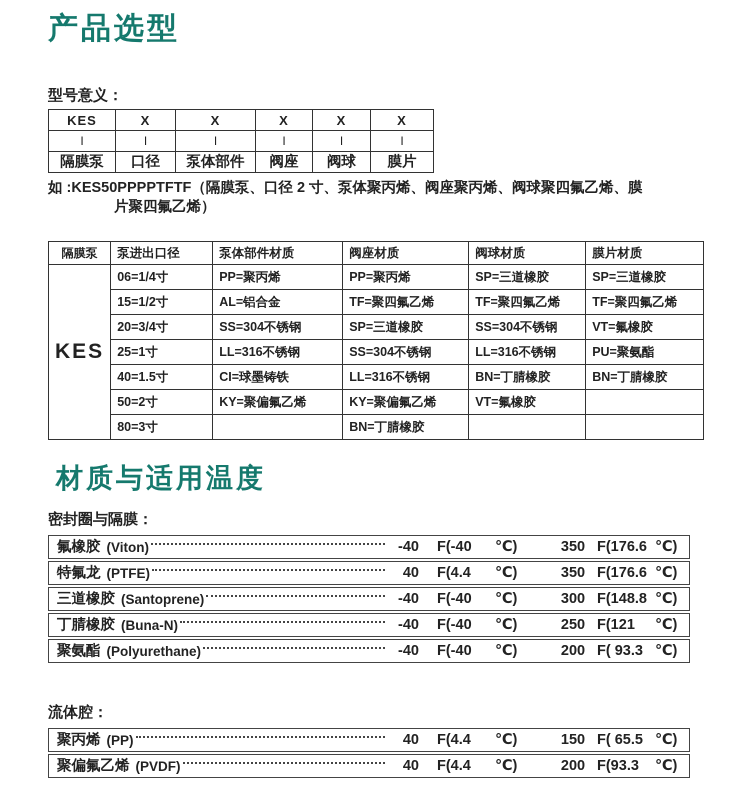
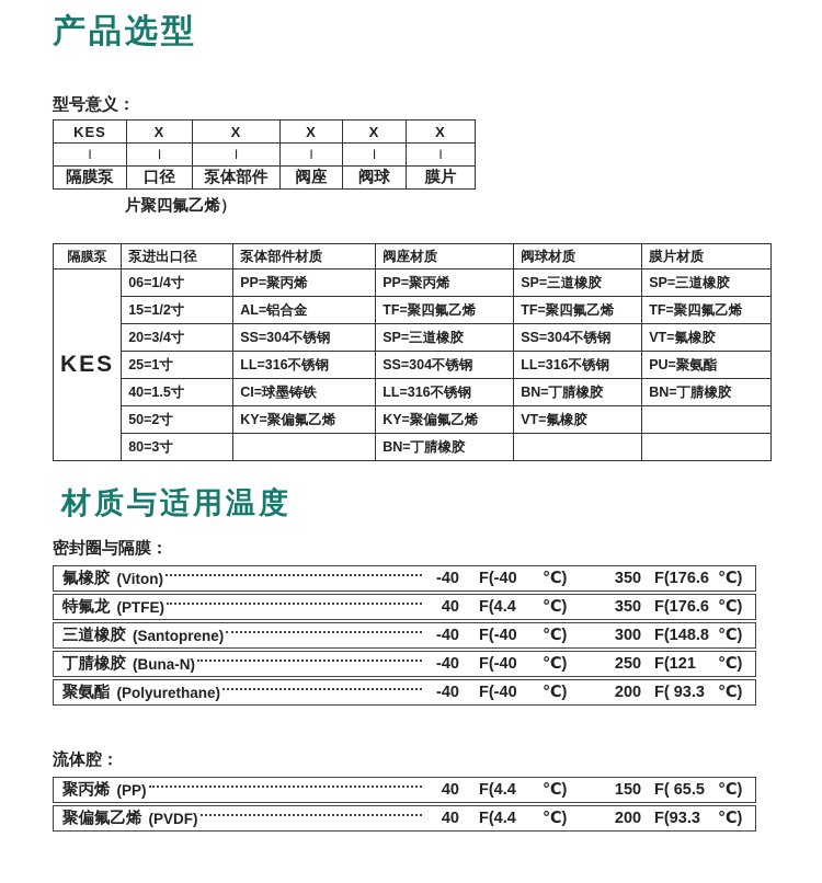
  产品选型
  型号意义：
  KES	X	X	X	X	X
  I	I	I	I	I	I
  隔膜泵	口径	泵体部件	阀座	阀球	膜片
- 如 :KES50PPPPTFTF（隔膜泵、口径 2 寸、泵体聚丙烯、阀座聚丙烯、阀球聚四氟乙烯、膜
  片聚四氟乙烯）
  隔膜泵	泵进出口径	泵体部件材质	阀座材质	阀球材质	膜片材质
  KES	06=1/4寸	PP=聚丙烯	PP=聚丙烯	SP=三道橡胶	SP=三道橡胶
  15=1/2寸	AL=铝合金	TF=聚四氟乙烯	TF=聚四氟乙烯	TF=聚四氟乙烯
  20=3/4寸	SS=304不锈钢	SP=三道橡胶	SS=304不锈钢	VT=氟橡胶
  25=1寸	LL=316不锈钢	SS=304不锈钢	LL=316不锈钢	PU=聚氨酯
  40=1.5寸	CI=球墨铸铁	LL=316不锈钢	BN=丁腈橡胶	BN=丁腈橡胶
  50=2寸	KY=聚偏氟乙烯	KY=聚偏氟乙烯	VT=氟橡胶
  80=3寸		BN=丁腈橡胶
  材质与适用温度
  密封圈与隔膜：
  氟橡胶
  (Viton)
  -40
  F(-40
  ℃)
  350
  F(176.6
  ℃)
  特氟龙
  (PTFE)
  40
  F(4.4
  ℃)
  350
  F(176.6
  ℃)
  三道橡胶
  (Santoprene)
  -40
  F(-40
  ℃)
  300
  F(148.8
  ℃)
  丁腈橡胶
  (Buna-N)
  -40
  F(-40
  ℃)
  250
  F(121
  ℃)
  聚氨酯
  (Polyurethane)
  -40
  F(-40
  ℃)
  200
  F( 93.3
  ℃)
  流体腔：
  聚丙烯
  (PP)
  40
  F(4.4
  ℃)
  150
  F( 65.5
  ℃)
  聚偏氟乙烯
  (PVDF)
  40
  F(4.4
  ℃)
  200
  F(93.3
  ℃)
